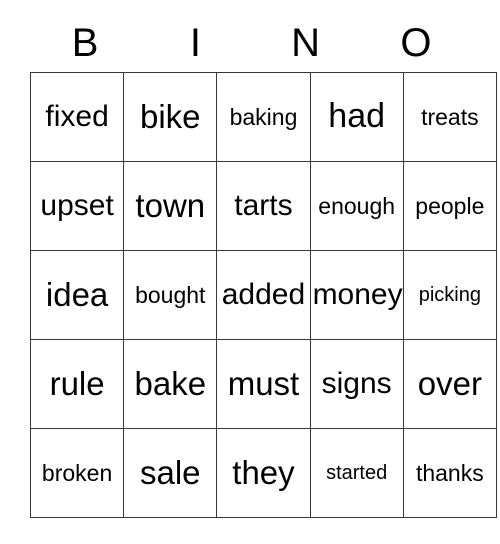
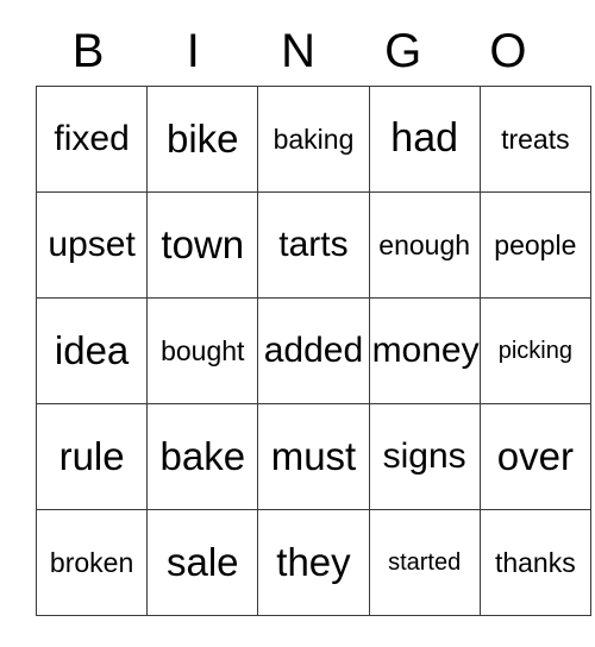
  B
  I
  N
+ G
  O
  fixed	bike	baking	had	treats
  upset	town	tarts	enough	people
  idea	bought	added	money	picking
  rule	bake	must	signs	over
  broken	sale	they	started	thanks
